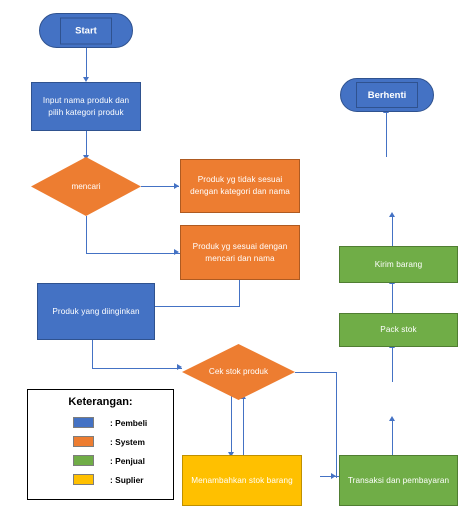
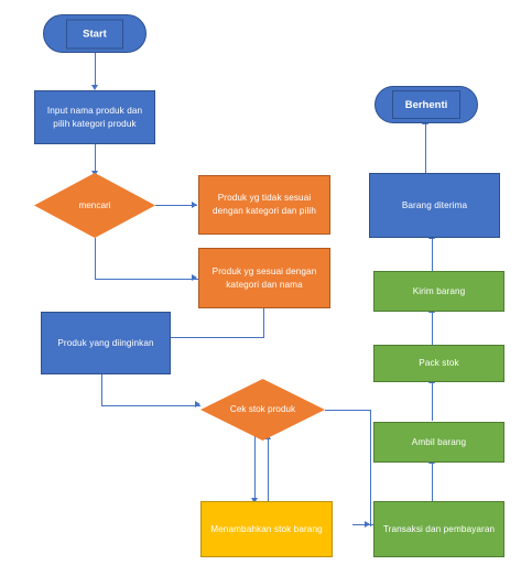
  Start
  Input nama produk dan pilih kategori produk
  mencari
- Produk yg tidak sesuai dengan kategori dan nama
+ Produk yg tidak sesuai dengan kategori dan pilih
- Produk yg sesuai dengan mencari dan nama
+ Produk yg sesuai dengan kategori dan nama
  Produk yang diinginkan
  Cek stok produk
  Menambahkan stok barang
  Transaksi dan pembayaran
+ Ambil barang
  Pack stok
  Kirim barang
+ Barang diterima
  Berhenti
- Keterangan:
- : Pembeli
- : System
- : Penjual
- : Suplier
